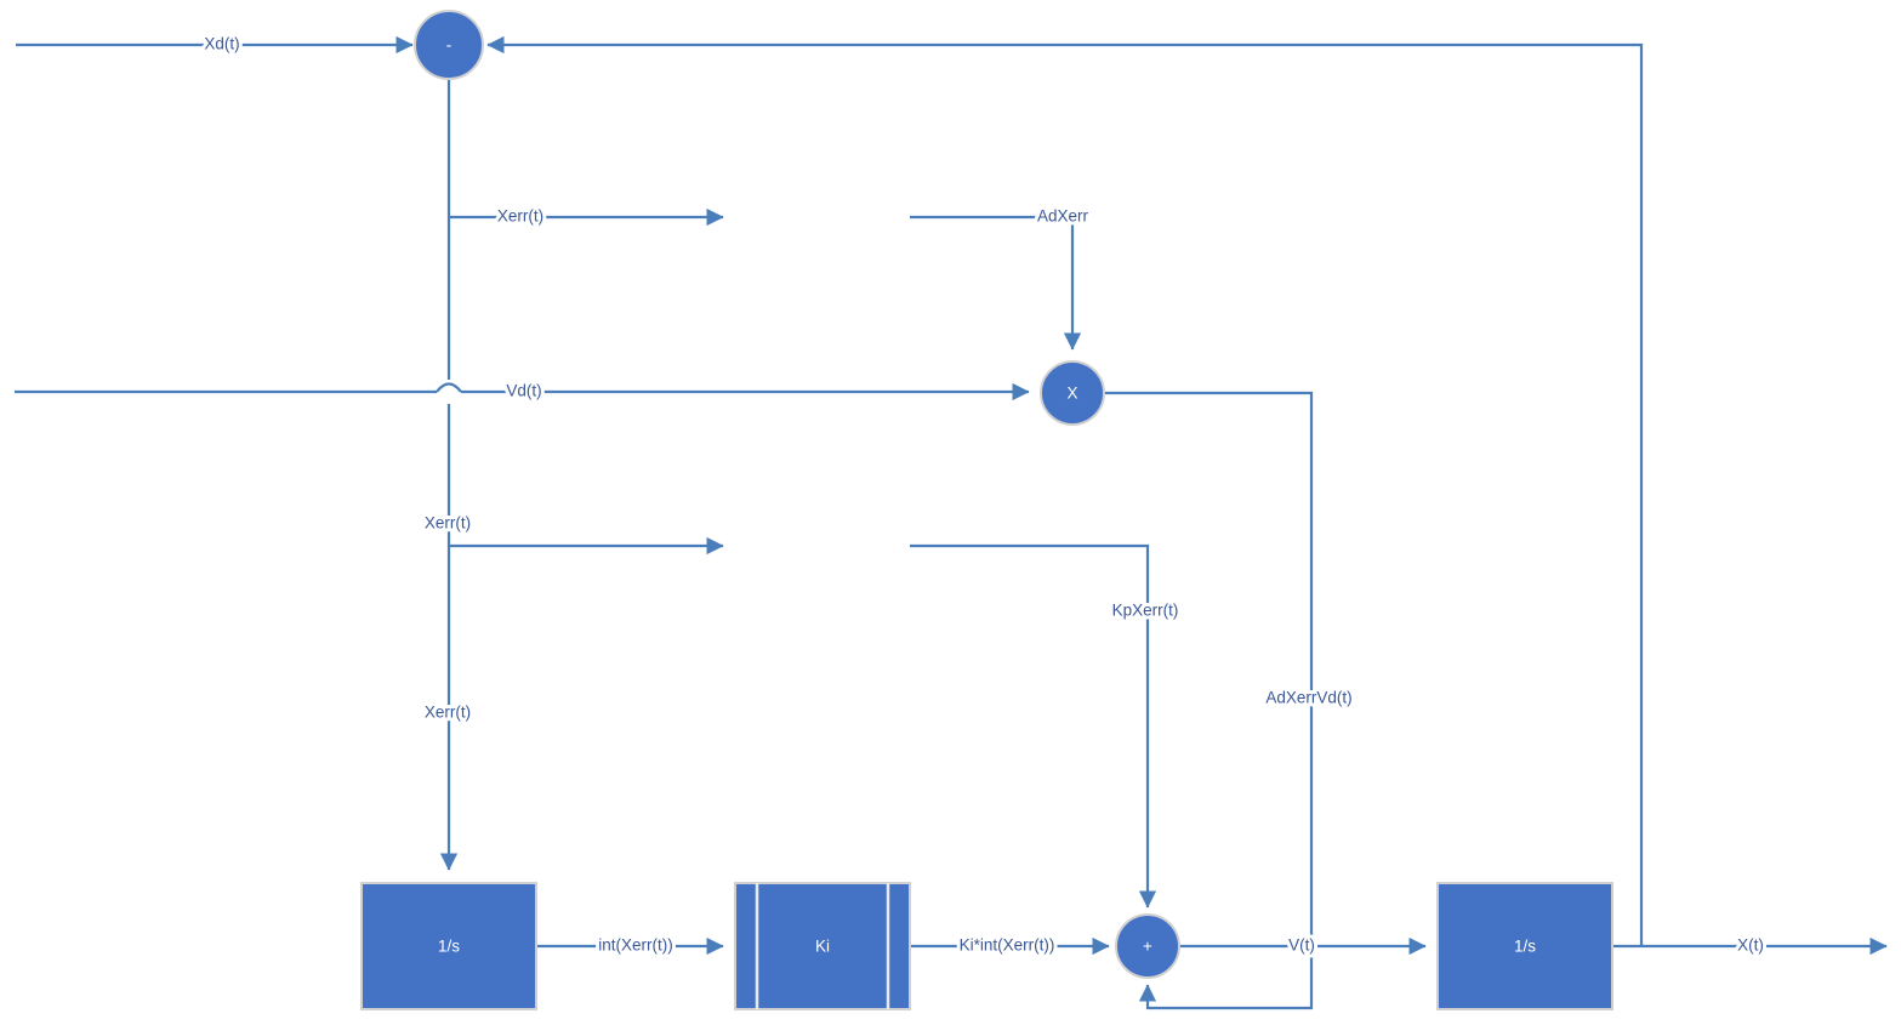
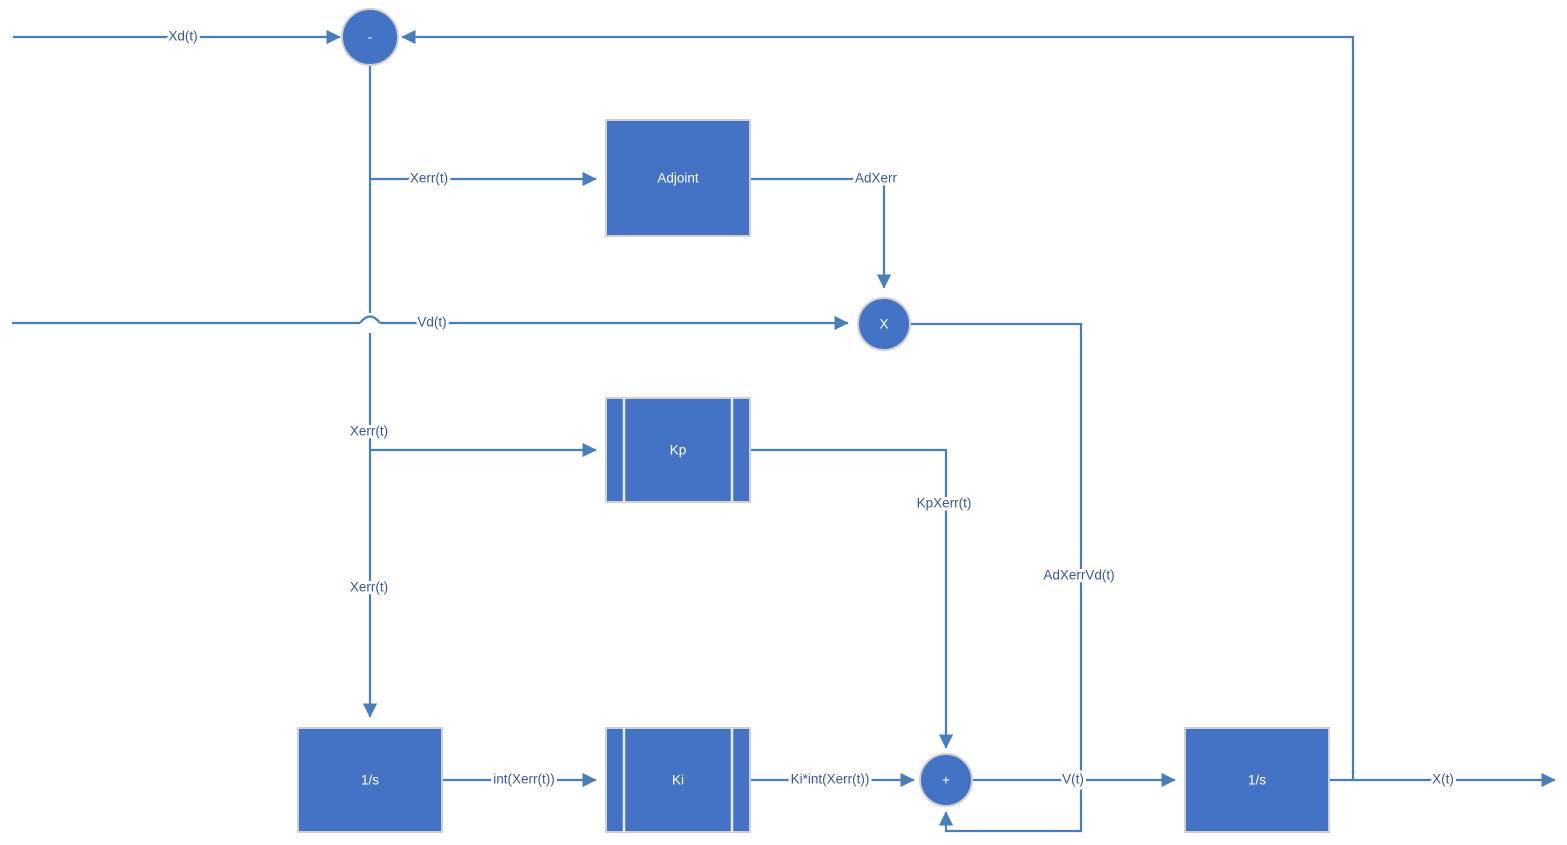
+ Adjoint
+ Kp
  1/s
  Ki
  1/s
  -
  X
  +
  Xd(t)
  Xerr(t)
  AdXerr
  Vd(t)
  Xerr(t)
  KpXerr(t)
  AdXerrVd(t)
  Xerr(t)
  int(Xerr(t))
  Ki*int(Xerr(t))
  V(t)
  X(t)
